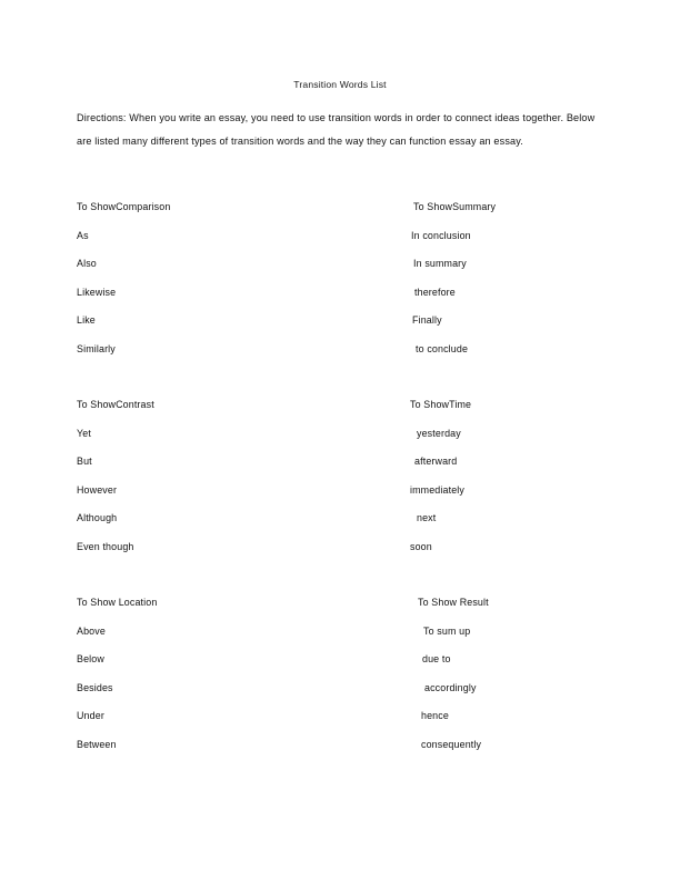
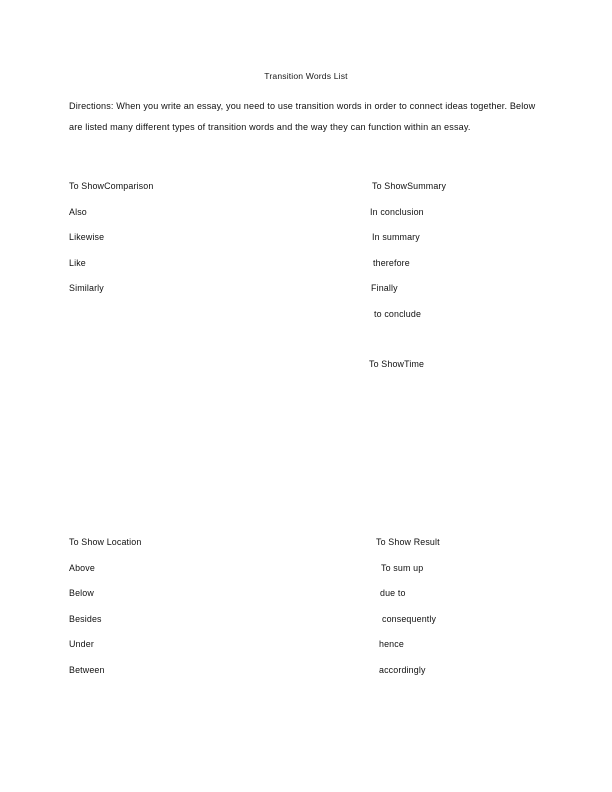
  Transition Words List
- Directions: When you write an essay, you need to use transition words in order to connect ideas together. Below are listed many different types of transition words and the way they can function essay an essay.
+ Directions: When you write an essay, you need to use transition words in order to connect ideas together. Below are listed many different types of transition words and the way they can function within an essay.
  To ShowComparison
- As
  Also
  Likewise
  Like
  Similarly
  To ShowSummary
  In conclusion
  In summary
  therefore
  Finally
  to conclude
- To ShowContrast
- Yet
- But
- However
- Although
- Even though
  To ShowTime
- yesterday
- afterward
- immediately
- next
- soon
  To Show Location
  Above
  Below
  Besides
  Under
  Between
  To Show Result
  To sum up
  due to
- accordingly
+ consequently
  hence
- consequently
+ accordingly
